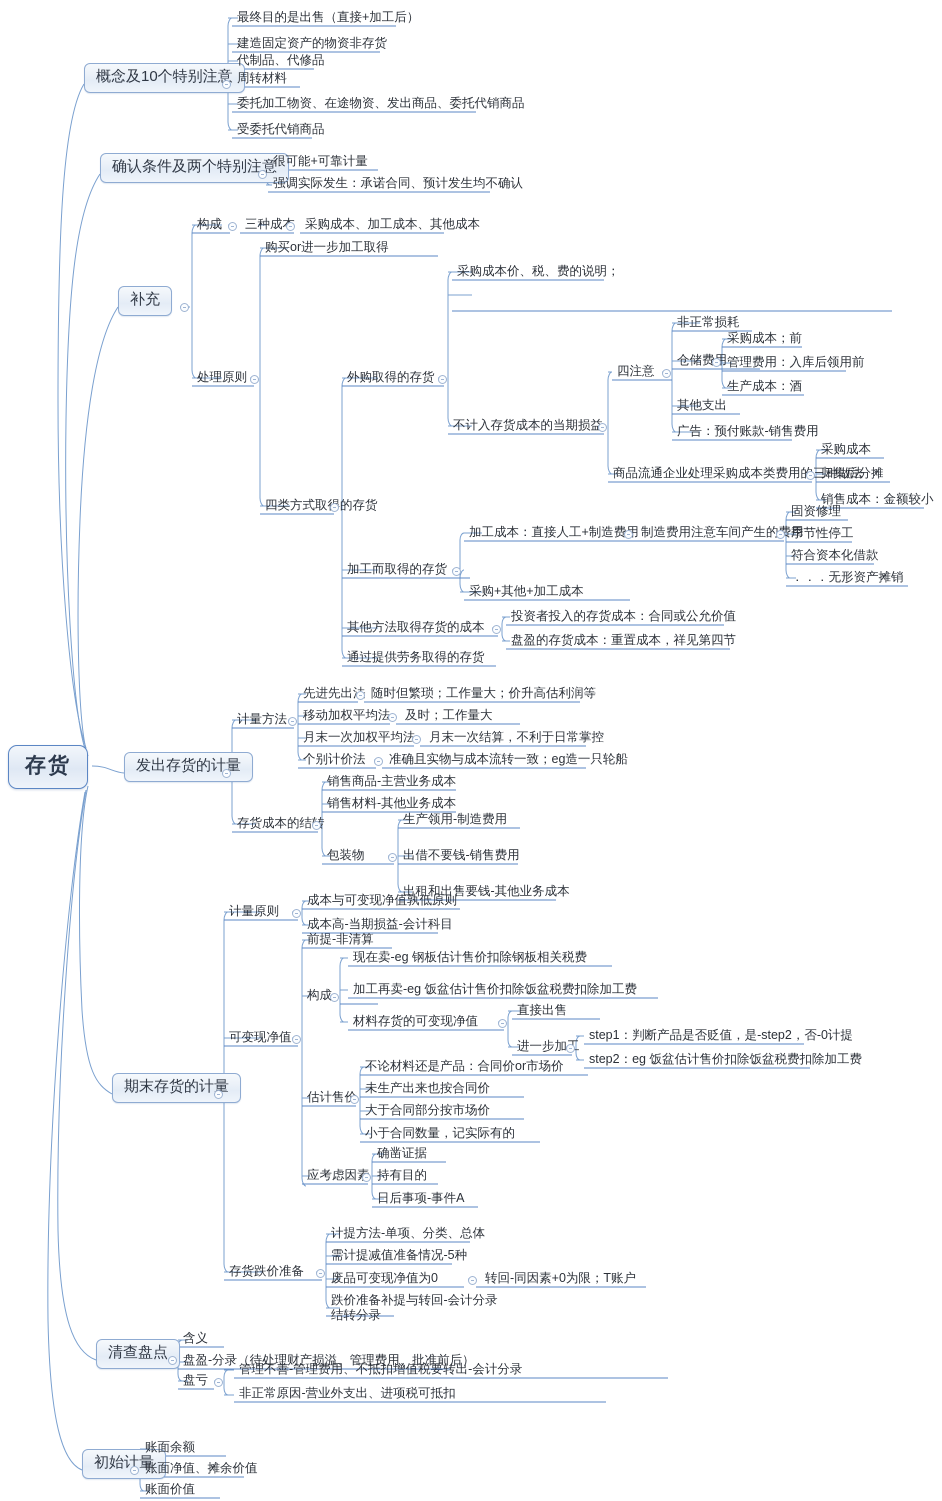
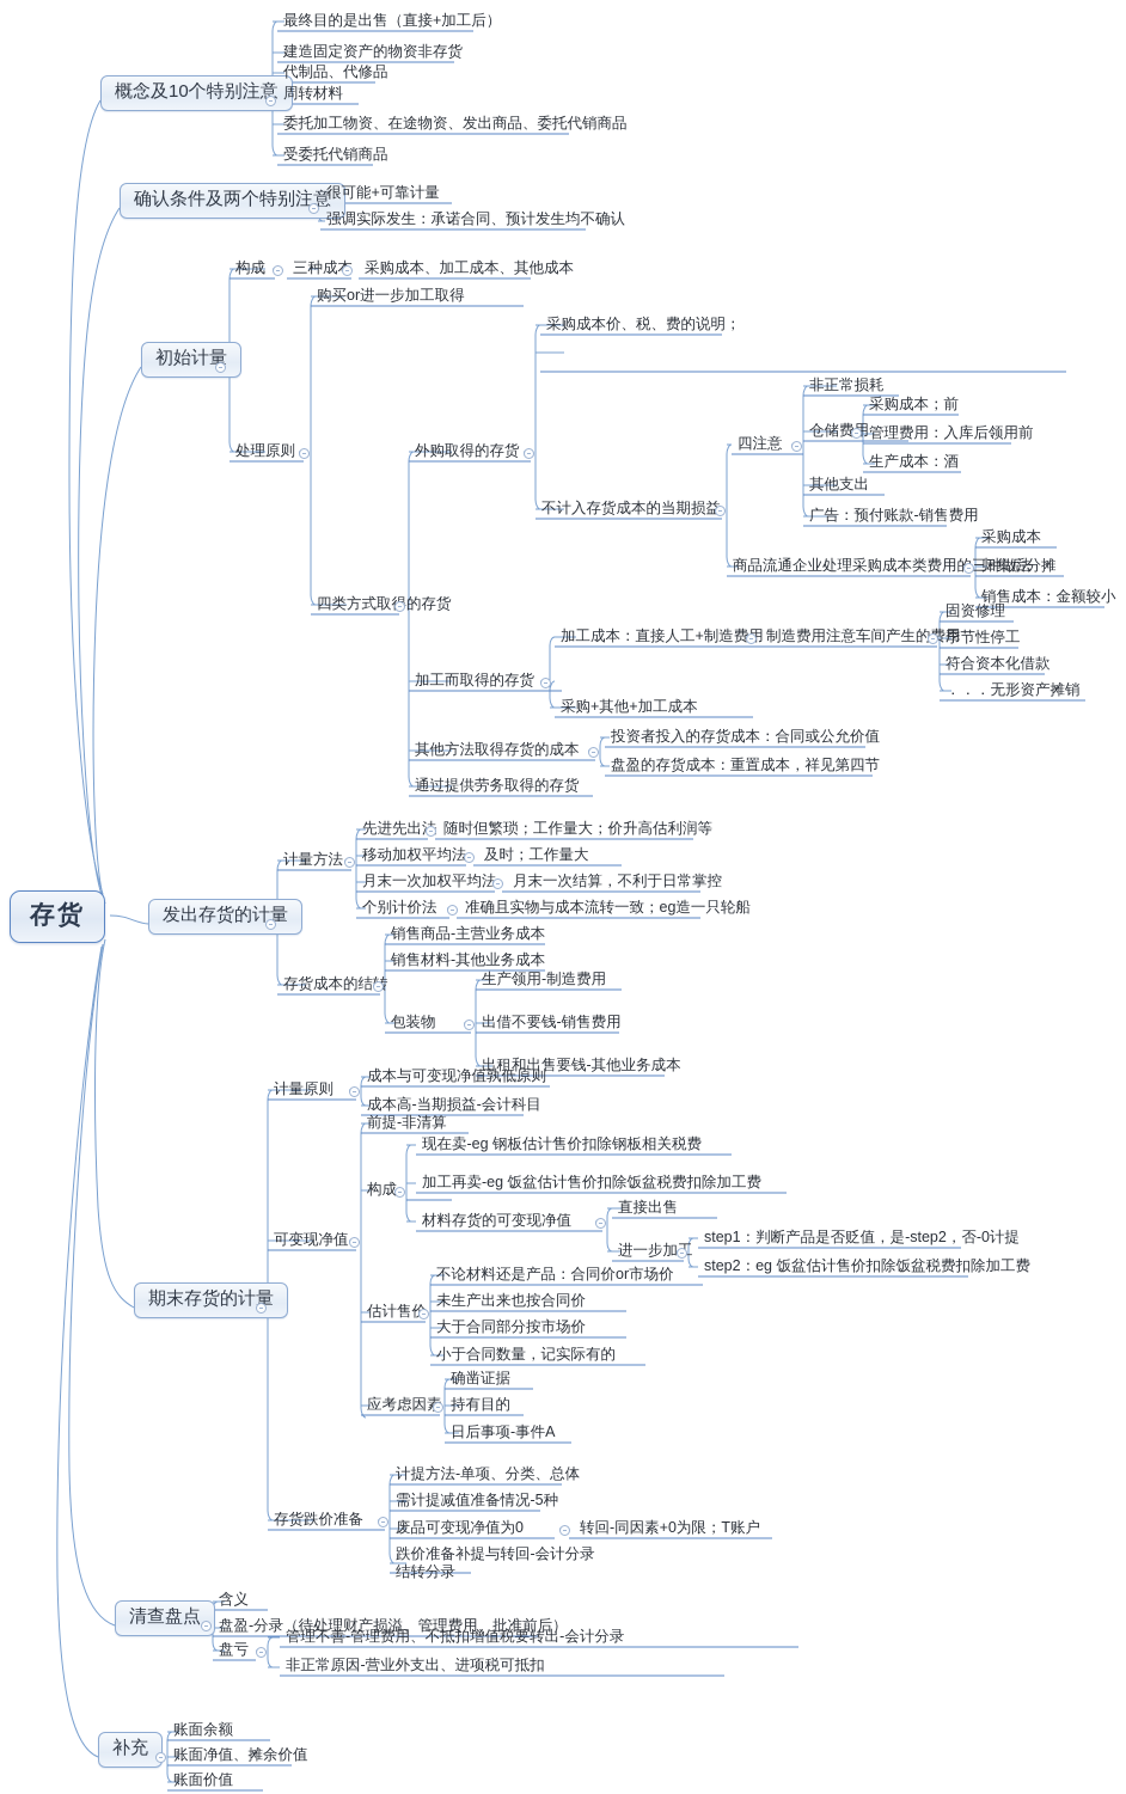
  存货
  概念及10个特别注意
  确认条件及两个特别注意
- 补充
+ 初始计量
  发出存货的计量
  期末存货的计量
  清查盘点
- 初始计量
+ 补充
  最终目的是出售（直接+加工后）
  建造固定资产的物资非存货
  代制品、代修品
  周转材料
  委托加工物资、在途物资、发出商品、委托代销商品
  受委托代销商品
  很可能+可靠计量
  强调实际发生：承诺合同、预计发生均不确认
  构成
  三种成
  采购成本、加工成本、其他成本
  处理原则
  购买or进一步加工取得
  四类方式取的存货
  外购取得的存货
  采购成本价、税、费的说明；
  不计入存货成本的当期损益
  四注意
  非正常损耗
  仓储费用
  其他支出
  广告：预付账款-销售费用
  采购成本；前
  管理费用：入库后领用前
  生产成本：酒
  商品流通企业处理采购成本类费用三种做法
  采购成本
  归集后分摊
  销售成本：金额较小
  加工而取得的存货
  加工成本：直接人工+制造费
  制造费用注意车间产生的费用
  固资修理
  季节性停工
  符合资本化借款
  ．．．无形资产摊销
  采购+其他+加工成本
  其他方法取得存货的成本
  投资者投入的存货成本：合同或公允价值
  盘盈的存货成本：重置成本，祥见第四节
  通过提供劳务取得的存货
  计量方法
  先进先出
  随时但繁琐；工作量大；价升高估利润等
  移动加权平均法
  及时；工作量大
  月末一次加权平均法
  月末一次结算，不利于日常掌控
  个别计价法
  准确且实物与成本流转一致；eg造一只轮船
  存货成本的结
  销售商品-主营业务成本
  销售材料-其他业务成本
  包装物
  生产领用-制造费用
  出借不要钱-销售费用
  出租和出售要钱-其他业务成本
  计量原则
  成本与可变现净值孰低原则
  成本高-当期损益-会计科目
  可变现净值
  前提-非清算
  构成
  现在卖-eg 钢板估计售价扣除钢板相关税费
  加工再卖-eg 饭盆估计售价扣除饭盆税费扣除加工费
  材料存货的可变现净值
  直接出售
  进一步加
  step1：判断产品是否贬值，是-step2，否-0计提
  step2：eg 饭盆估计售价扣除饭盆税费扣除加工费
  估计售
  不论材料还是产品：合同价or市场价
  未生产出来也按合同价
  大于合同部分按市场价
  小于合同数量，记实际有的
  应考虑因
  确凿证据
  持有目的
  日后事项-事件A
  存货跌价准备
  计提方法-单项、分类、总体
  需计提减值准备情况-5种
  废品可变现净值为0
  跌价准备补提与转回-会计分录
  转回-同因素+0为限；T账户
  结转分录
  含义
  盘盈-分录（待处理财产损溢、管理费用、批准前后）
  盘亏
  管理不善-管理费用、不抵扣增值税要转出-会计分录
  非正常原因-营业外支出、进项税可抵扣
  账面余额
  账面净值、摊余价值
  账面价值
